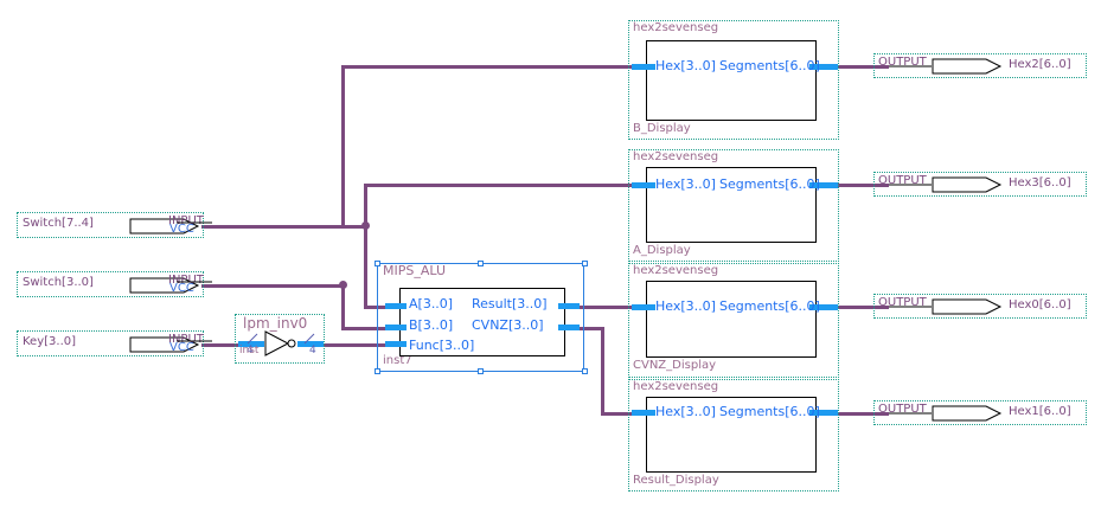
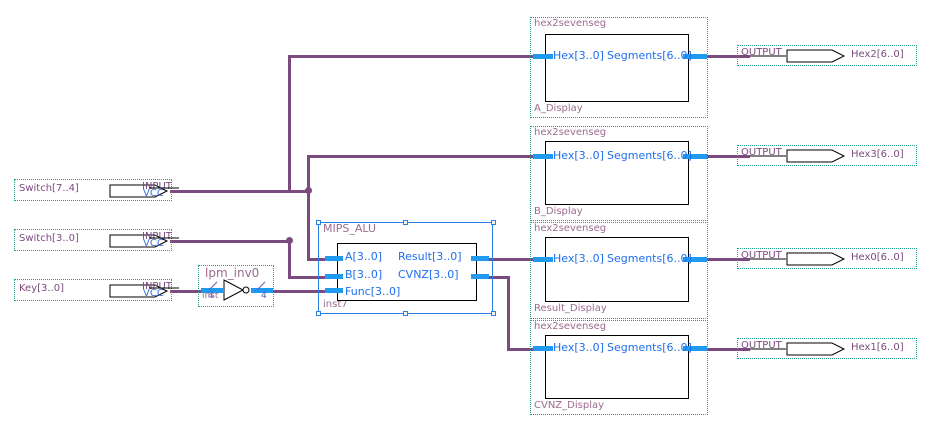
  Switch[7..4]
  INPUT
  VCC
  Switch[3..0]
  INPUT
  VCC
  Key[3..0]
  INPUT
  VCC
  lpm_inv0
  4
  4
  inst
  MIPS_ALU
  inst7
  A[3..0]
  B[3..0]
  Func[3..0]
  Result[3..0]
  CVNZ[3..0]
  hex2sevenseg
  Hex[3..0]
  Segments[6..0]
- B_Display
+ A_Display
  hex2sevenseg
  Hex[3..0]
  Segments[6..0]
- A_Display
+ B_Display
  hex2sevenseg
  Hex[3..0]
  Segments[6..0]
- CVNZ_Display
+ Result_Display
  hex2sevenseg
  Hex[3..0]
  Segments[6..0]
- Result_Display
+ CVNZ_Display
  OUTPUT
  Hex2[6..0]
  OUTPUT
  Hex3[6..0]
  OUTPUT
  Hex0[6..0]
  OUTPUT
  Hex1[6..0]
